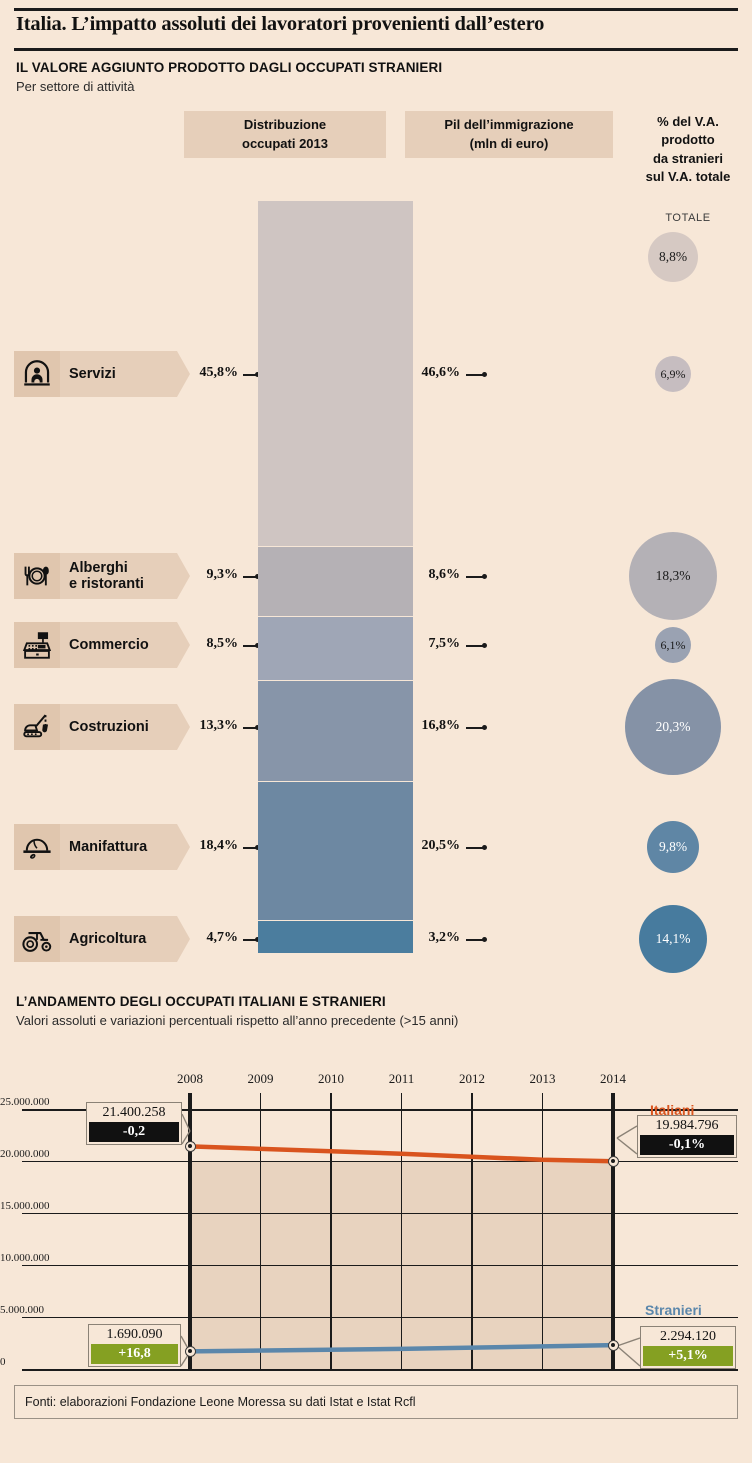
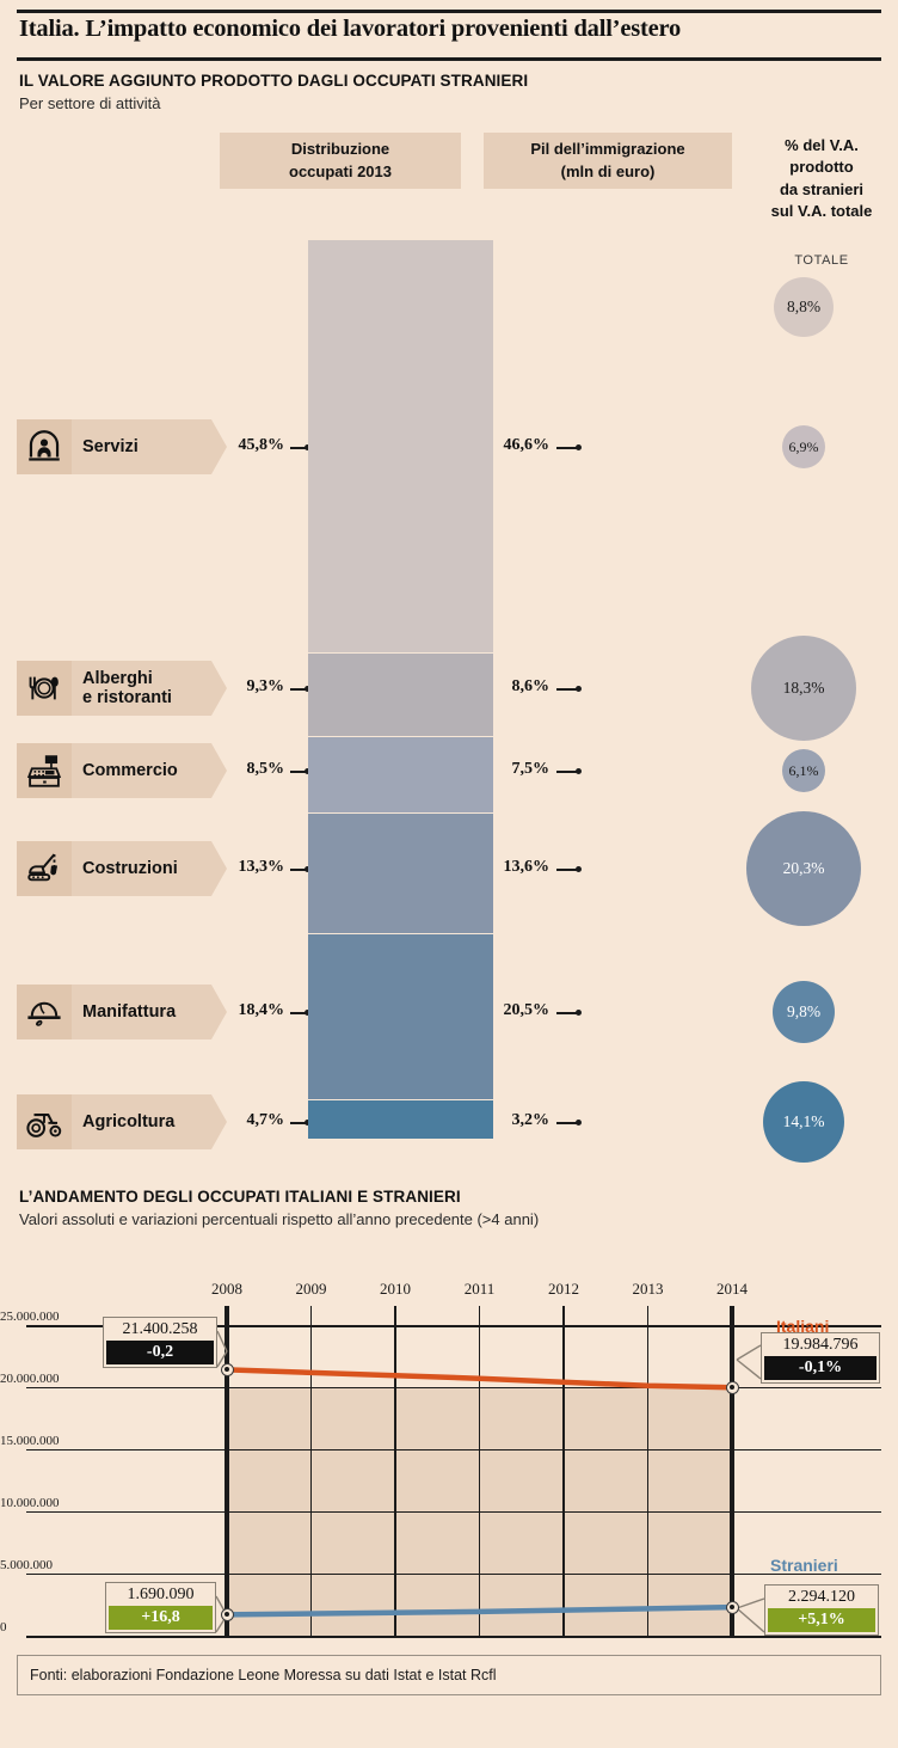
- Italia. L’impatto assoluti dei lavoratori provenienti dall’estero
+ Italia. L’impatto economico dei lavoratori provenienti dall’estero
  IL VALORE AGGIUNTO PRODOTTO DAGLI OCCUPATI STRANIERI
  Per settore di attività
  Distribuzione
  occupati 2013
  Pil dell’immigrazione
  (mln di euro)
  % del V.A.
  prodotto
  da stranieri
  sul V.A. totale
  TOTALE
  8,8%
  Servizi
  45,8%
  46,6%
  Alberghi
  e ristoranti
  9,3%
  8,6%
  Commercio
  8,5%
  7,5%
  Costruzioni
  13,3%
- 16,8%
+ 13,6%
  Manifattura
  18,4%
  20,5%
  Agricoltura
  4,7%
  3,2%
  6,9%
  18,3%
  6,1%
  20,3%
  9,8%
  14,1%
  L’ANDAMENTO DEGLI OCCUPATI ITALIANI E STRANIERI
- Valori assoluti e variazioni percentuali rispetto all’anno precedente (>15 anni)
+ Valori assoluti e variazioni percentuali rispetto all’anno precedente (>4 anni)
  25.000.000
  20.000.000
  15.000.000
  10.000.000
  5.000.000
  0
  2008
  2009
  2010
  2011
  2012
  2013
  2014
  Italiani
  Stranieri
  21.400.258
  -0,2
  19.984.796
  -0,1%
  1.690.090
  +16,8
  2.294.120
  +5,1%
  Fonti: elaborazioni Fondazione Leone Moressa su dati Istat e Istat Rcfl
